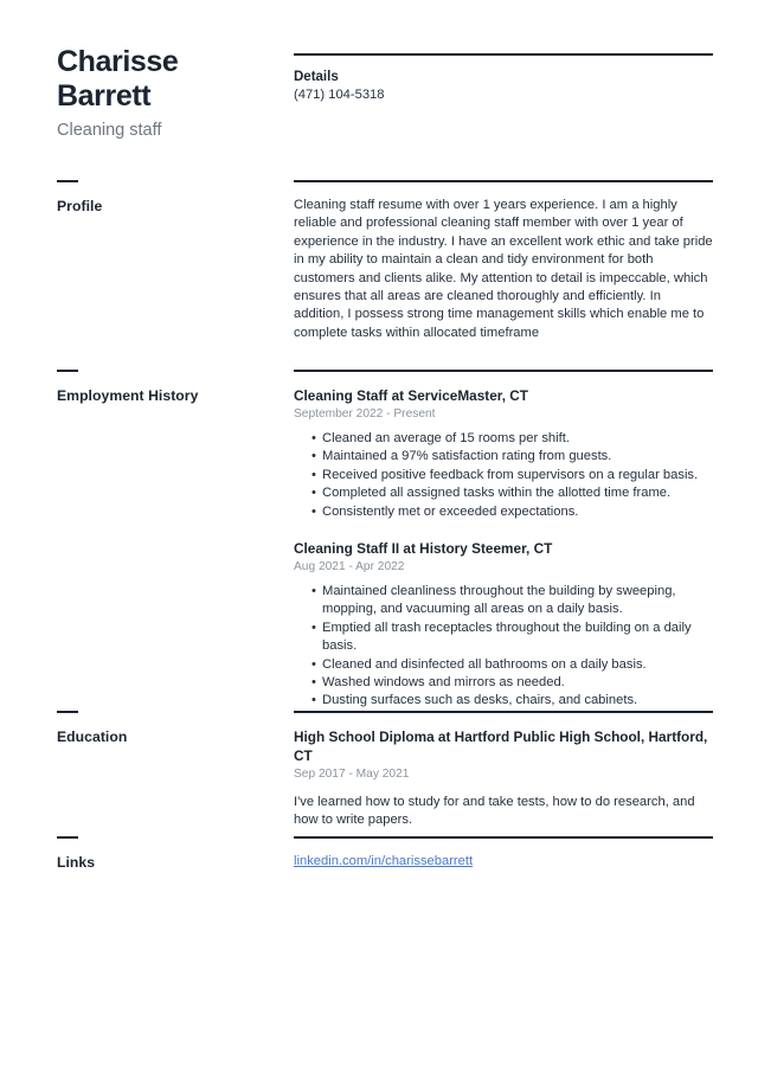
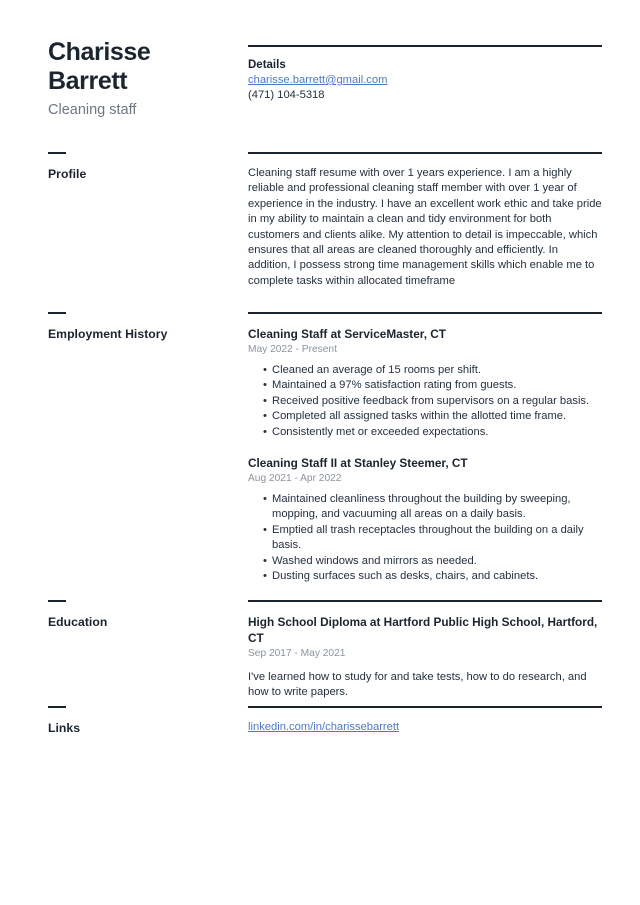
  Charisse Barrett
  Cleaning staff
  Details
+ charisse.barrett@gmail.com
  (471) 104-5318
  Profile
  Cleaning staff resume with over 1 years experience. I am a highly reliable and professional cleaning staff member with over 1 year of experience in the industry. I have an excellent work ethic and take pride in my ability to maintain a clean and tidy environment for both customers and clients alike. My attention to detail is impeccable, which ensures that all areas are cleaned thoroughly and efficiently. In addition, I possess strong time management skills which enable me to complete tasks within allocated timeframe
  Employment History
  Cleaning Staff at ServiceMaster, CT
- September 2022 - Present
+ May 2022 - Present
  Cleaned an average of 15 rooms per shift.
  Maintained a 97% satisfaction rating from guests.
  Received positive feedback from supervisors on a regular basis.
  Completed all assigned tasks within the allotted time frame.
  Consistently met or exceeded expectations.
- Cleaning Staff II at History Steemer, CT
+ Cleaning Staff II at Stanley Steemer, CT
  Aug 2021 - Apr 2022
  Maintained cleanliness throughout the building by sweeping, mopping, and vacuuming all areas on a daily basis.
  Emptied all trash receptacles throughout the building on a daily basis.
- Cleaned and disinfected all bathrooms on a daily basis.
  Washed windows and mirrors as needed.
  Dusting surfaces such as desks, chairs, and cabinets.
  Education
  High School Diploma at Hartford Public High School, Hartford, CT
  Sep 2017 - May 2021
  I've learned how to study for and take tests, how to do research, and how to write papers.
  Links
  linkedin.com/in/charissebarrett
